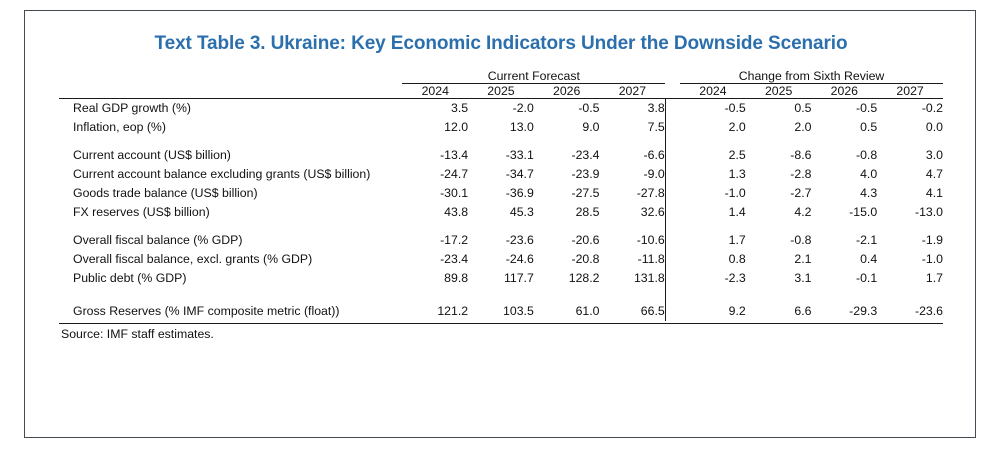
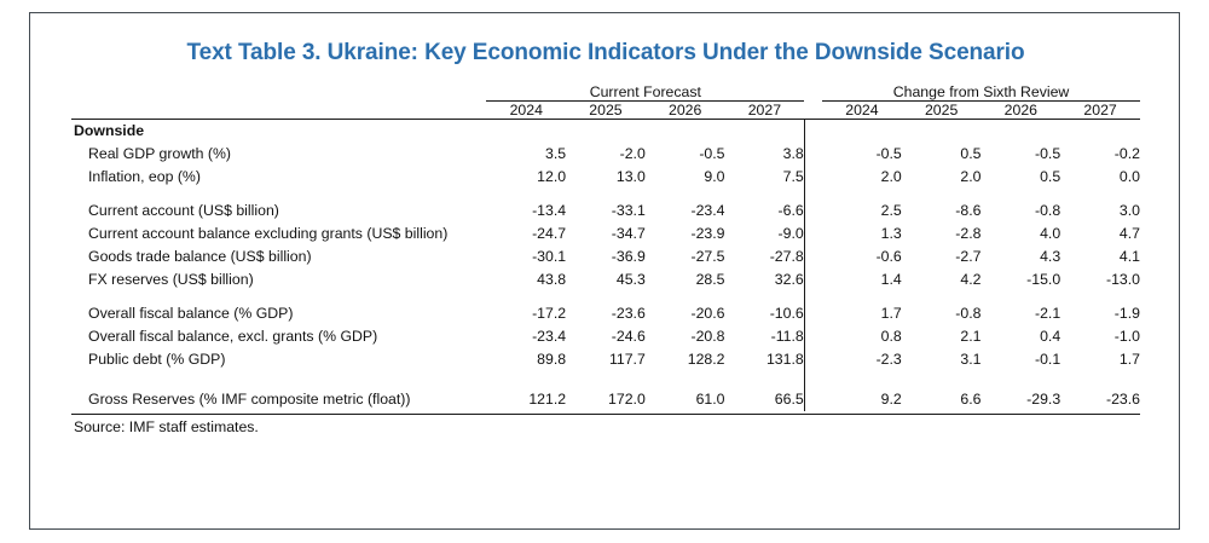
  Text Table 3. Ukraine: Key Economic Indicators Under the Downside Scenario
  	Current Forecast		Change from Sixth Review
  	2024	2025	2026	2027		2024	2025	2026	2027
+ Downside
  Real GDP growth (%)	3.5	-2.0	-0.5	3.8		-0.5	0.5	-0.5	-0.2
  Inflation, eop (%)	12.0	13.0	9.0	7.5		2.0	2.0	0.5	0.0
  Current account (US$ billion)	-13.4	-33.1	-23.4	-6.6		2.5	-8.6	-0.8	3.0
  Current account balance excluding grants (US$ billion)	-24.7	-34.7	-23.9	-9.0		1.3	-2.8	4.0	4.7
- Goods trade balance (US$ billion)	-30.1	-36.9	-27.5	-27.8		-1.0	-2.7	4.3	4.1
+ Goods trade balance (US$ billion)	-30.1	-36.9	-27.5	-27.8		-0.6	-2.7	4.3	4.1
  FX reserves (US$ billion)	43.8	45.3	28.5	32.6		1.4	4.2	-15.0	-13.0
  Overall fiscal balance (% GDP)	-17.2	-23.6	-20.6	-10.6		1.7	-0.8	-2.1	-1.9
  Overall fiscal balance, excl. grants (% GDP)	-23.4	-24.6	-20.8	-11.8		0.8	2.1	0.4	-1.0
  Public debt (% GDP)	89.8	117.7	128.2	131.8		-2.3	3.1	-0.1	1.7
- Gross Reserves (% IMF composite metric (float))	121.2	103.5	61.0	66.5		9.2	6.6	-29.3	-23.6
+ Gross Reserves (% IMF composite metric (float))	121.2	172.0	61.0	66.5		9.2	6.6	-29.3	-23.6
  Source: IMF staff estimates.
